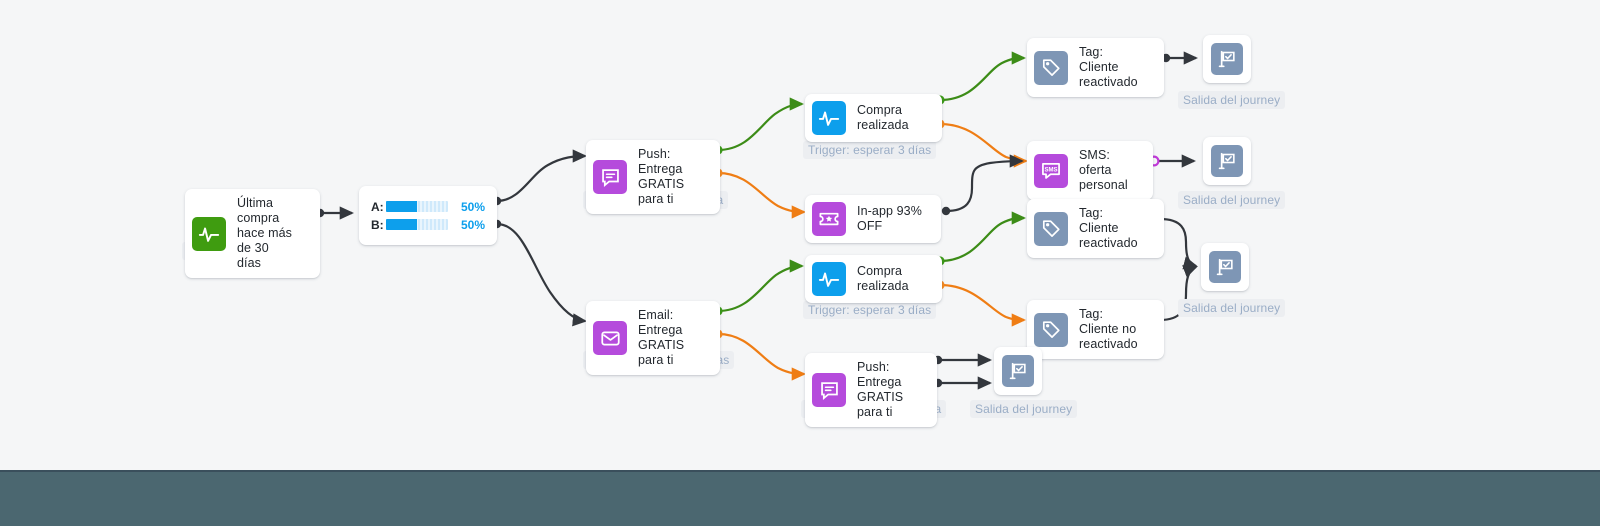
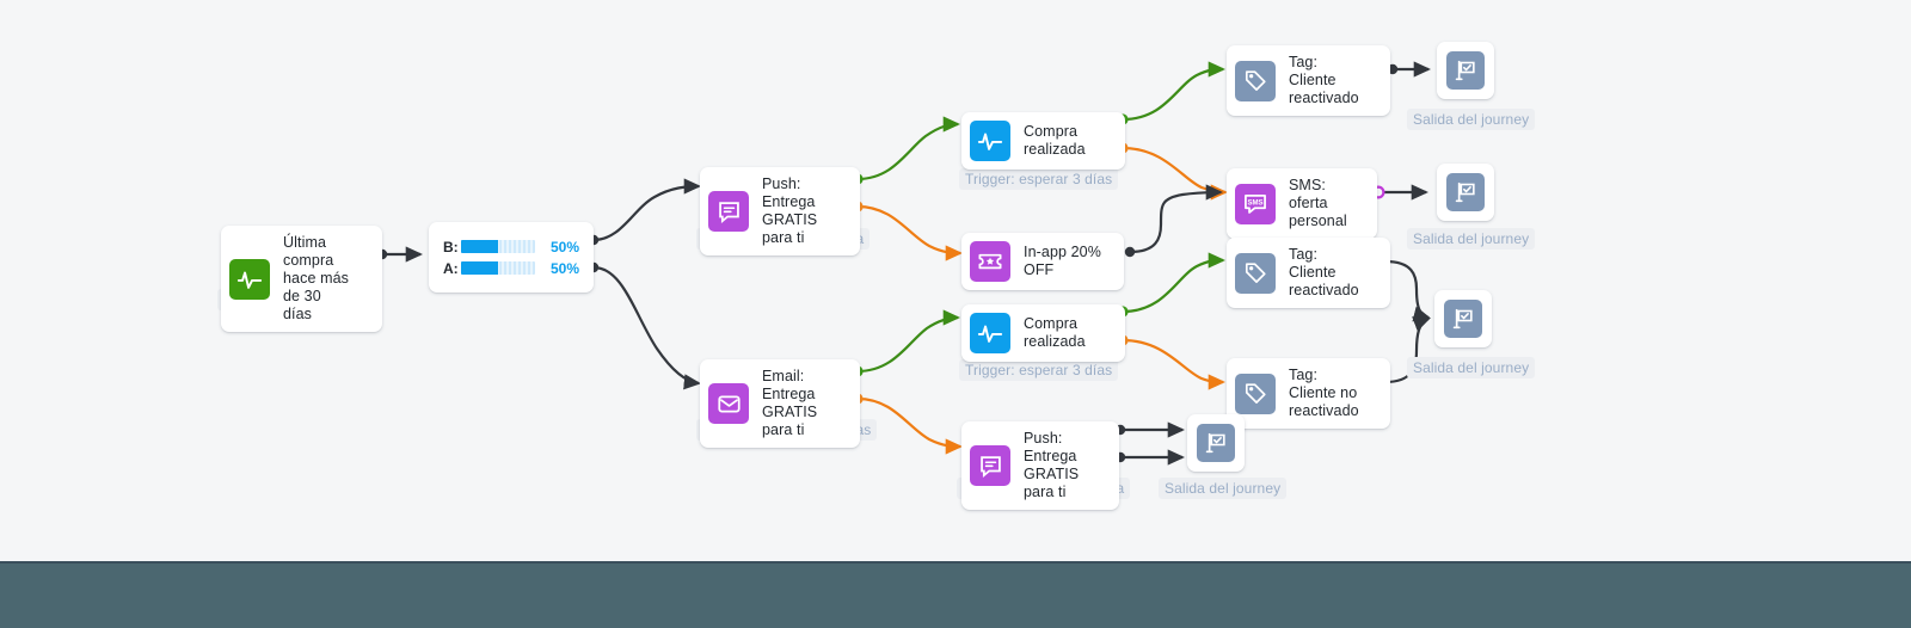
  Última compra
  hace más de 30
  días
- A:
+ B:
  50%
- B:
+ A:
  50%
  Push: Entrega
  GRATIS para ti
  Email: Entrega
  GRATIS para ti
  Compra
  realizada
  Trigger: esperar 3 días
- In-app 93% OFF
+ In-app 20% OFF
  Compra
  realizada
  Trigger: esperar 3 días
  Push: Entrega
  GRATIS para ti
  SMS: oferta
  personal
  Tag: Cliente
  reactivado
  Tag: Cliente
  reactivado
  Tag: Cliente no
  reactivado
  Salida del journey
  Salida del journey
  Salida del journey
  Salida del journey
